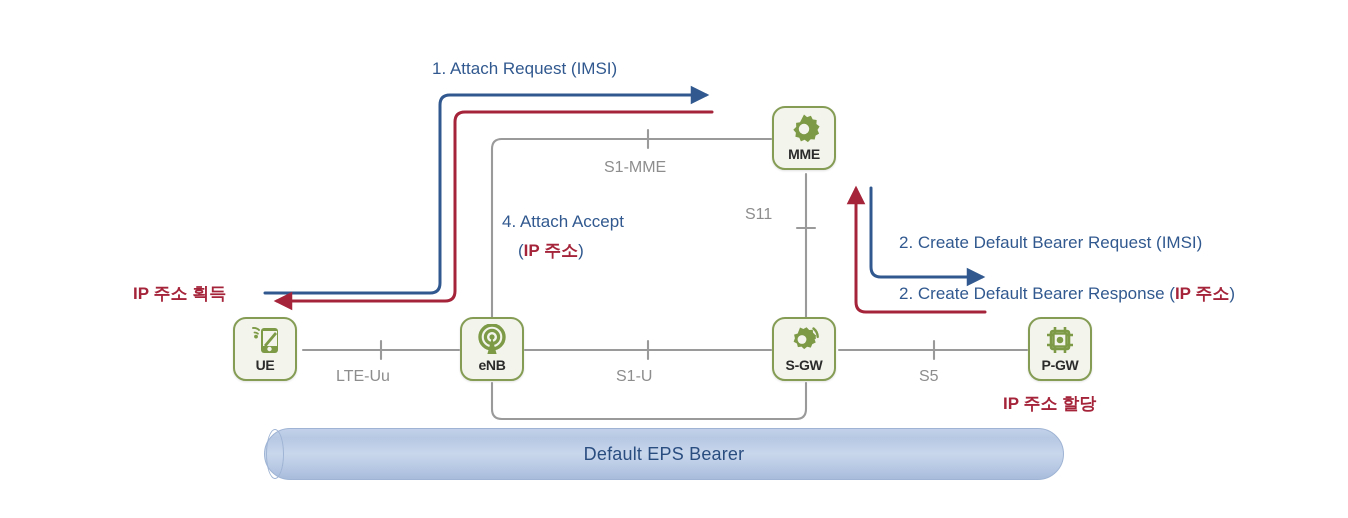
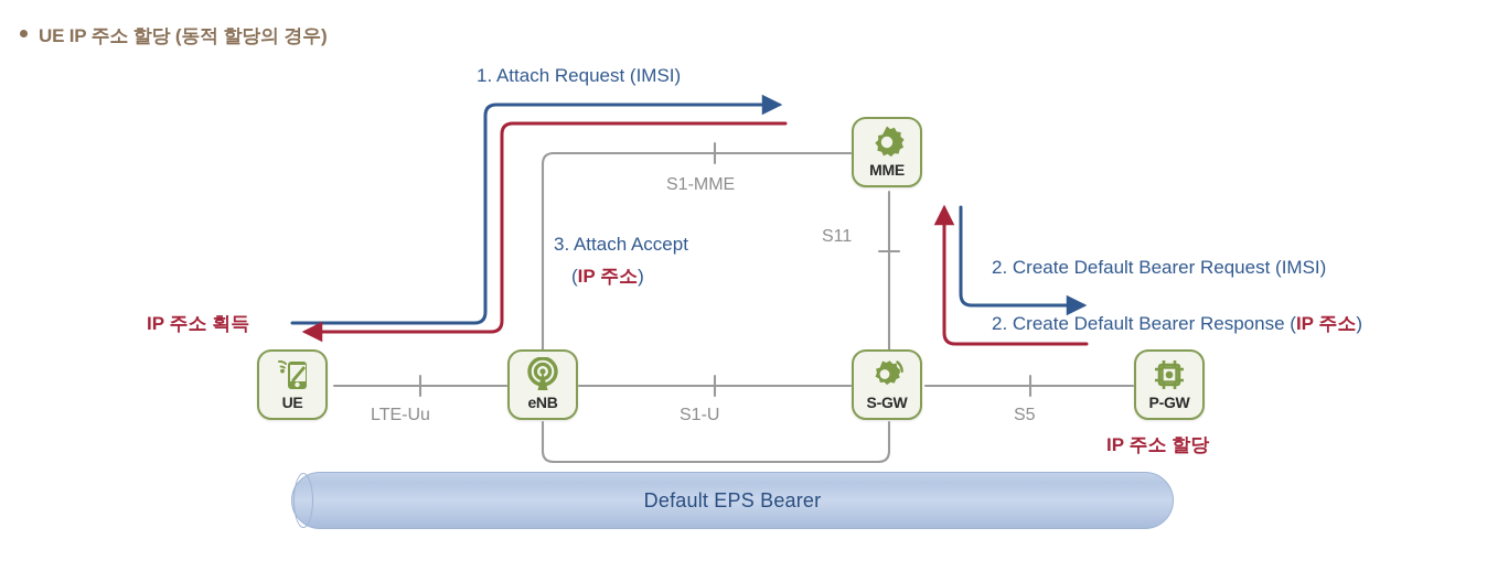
+ UE IP 주소 할당 (동적 할당의 경우)
  UE
  eNB
  MME
  S-GW
  P-GW
  LTE-Uu
  S1-U
  S5
  S1-MME
  S11
  1. Attach Request (IMSI)
  2. Create Default Bearer Request (IMSI)
  2. Create Default Bearer Response (IP 주소)
- 4. Attach Accept
+ 3. Attach Accept
  (IP 주소)
  IP 주소 획득
  IP 주소 할당
  Default EPS Bearer
